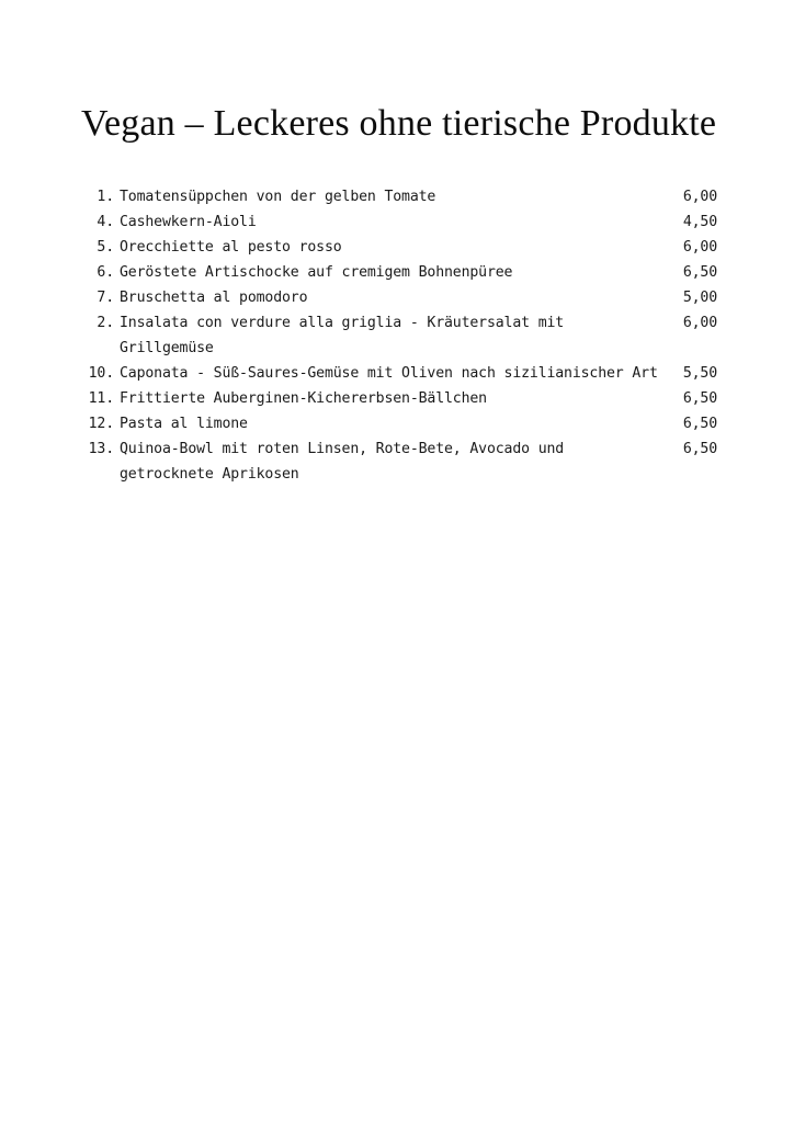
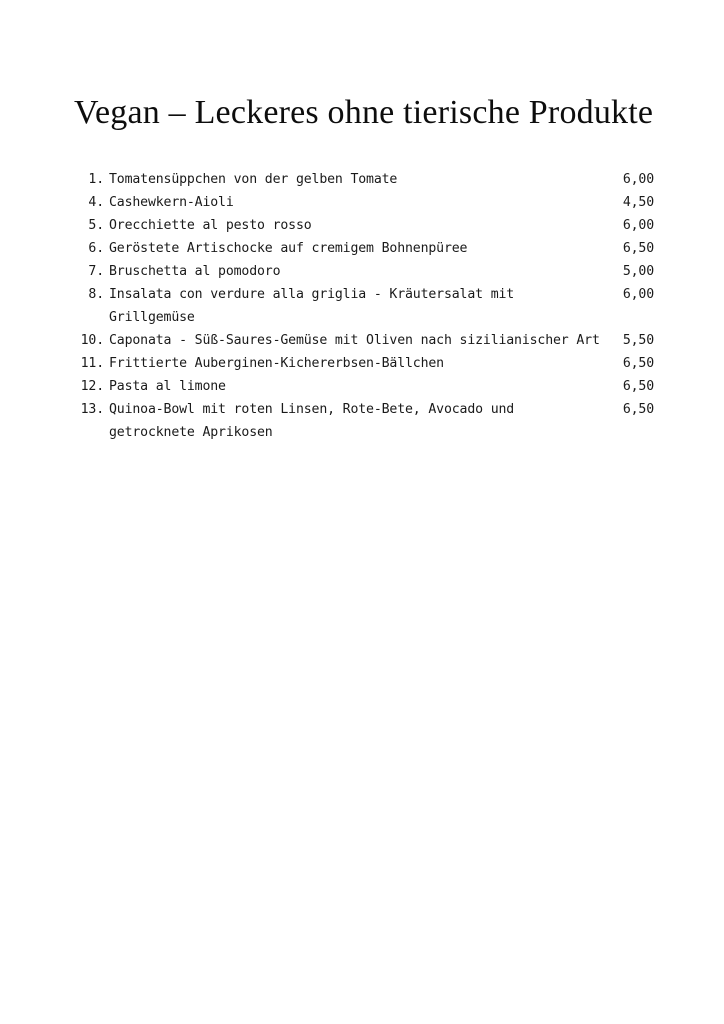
  Vegan – Leckeres ohne tierische Produkte
  1.
  Tomatensüppchen von der gelben Tomate
  6,00
  4.
  Cashewkern-Aioli
  4,50
  5.
  Orecchiette al pesto rosso
  6,00
  6.
  Geröstete Artischocke auf cremigem Bohnenpüree
  6,50
  7.
  Bruschetta al pomodoro
  5,00
- 2.
+ 8.
  Insalata con verdure alla griglia - Kräutersalat mit Grillgemüse
  6,00
  10.
  Caponata - Süß-Saures-Gemüse mit Oliven nach sizilianischer Art
  5,50
  11.
  Frittierte Auberginen-Kichererbsen-Bällchen
  6,50
  12.
  Pasta al limone
  6,50
  13.
  Quinoa-Bowl mit roten Linsen, Rote-Bete, Avocado und getrocknete Aprikosen
  6,50
